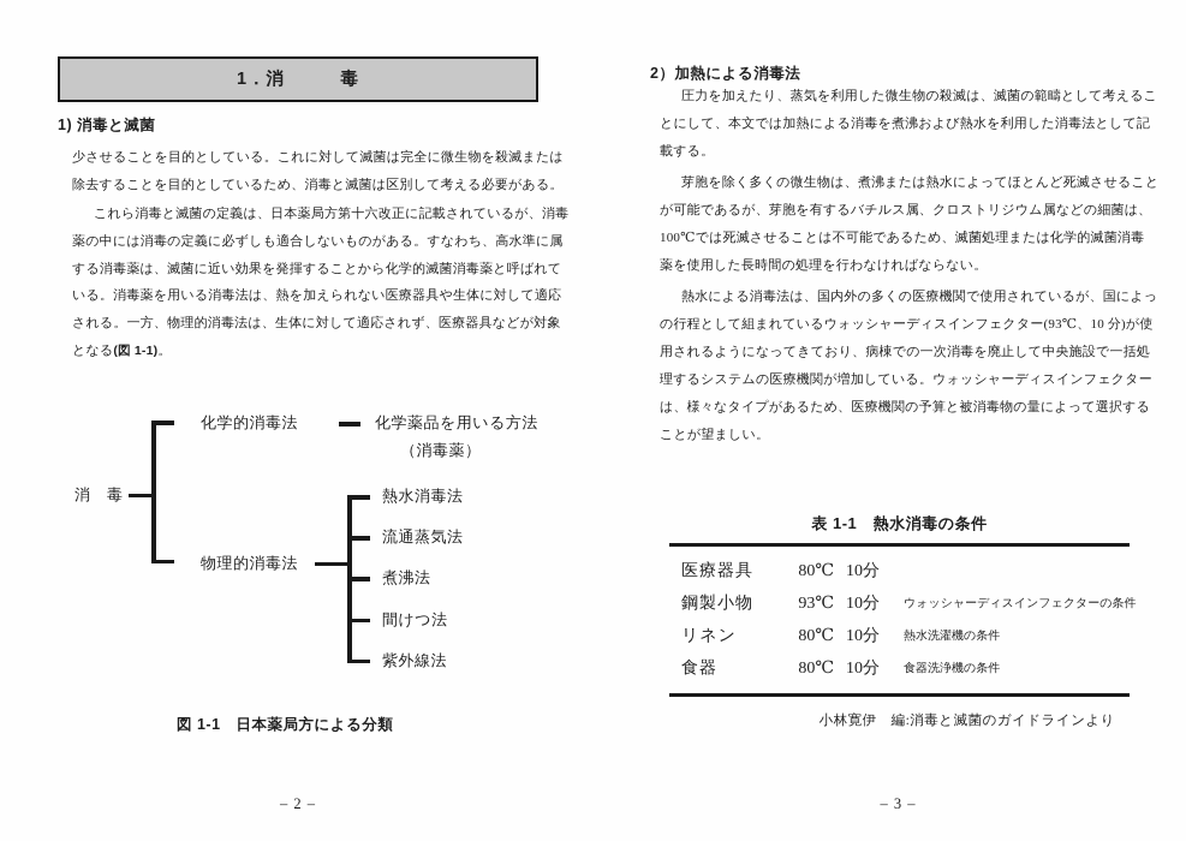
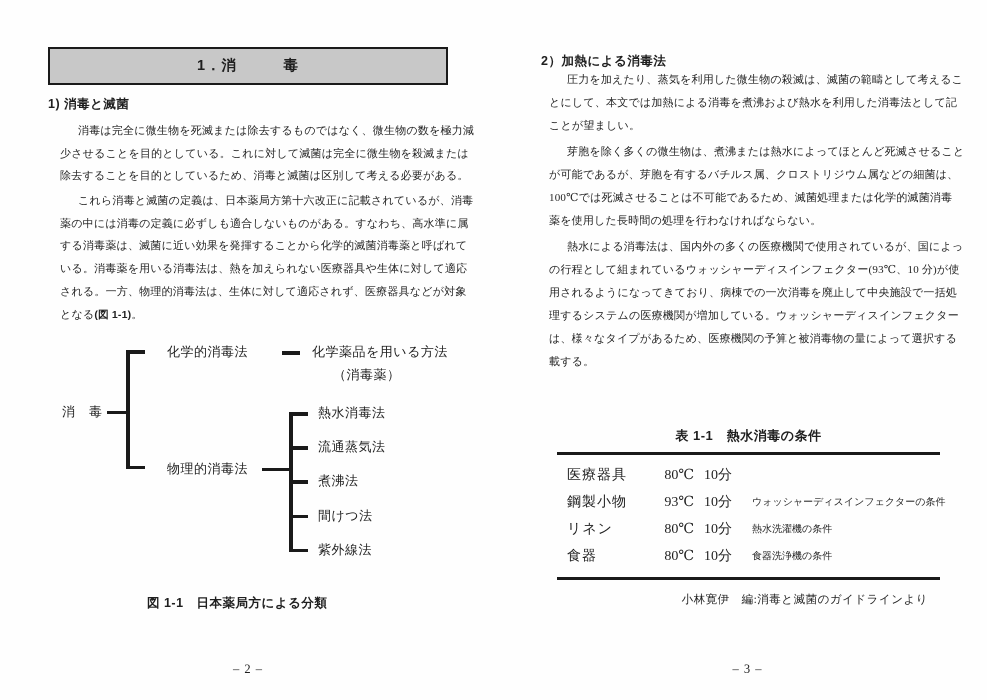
  1．消 毒
  1) 消毒と滅菌
+ 消毒は完全に微生物を死滅または除去するものではなく、微生物の数を極力減
  少させることを目的としている。これに対して滅菌は完全に微生物を殺滅または
  除去することを目的としているため、消毒と滅菌は区別して考える必要がある。
  これら消毒と滅菌の定義は、日本薬局方第十六改正に記載されているが、消毒
  薬の中には消毒の定義に必ずしも適合しないものがある。すなわち、高水準に属
  する消毒薬は、滅菌に近い効果を発揮することから化学的滅菌消毒薬と呼ばれて
  いる。消毒薬を用いる消毒法は、熱を加えられない医療器具や生体に対して適応
  される。一方、物理的消毒法は、生体に対して適応されず、医療器具などが対象
  となる(図 1-1)。
  消 毒
  化学的消毒法
  化学薬品を用いる方法
  （消毒薬）
  物理的消毒法
  熱水消毒法
  流通蒸気法
  煮沸法
  間けつ法
  紫外線法
  図 1-1 日本薬局方による分類
  – 2 –
  2）加熱による消毒法
  圧力を加えたり、蒸気を利用した微生物の殺滅は、滅菌の範疇として考えるこ
  とにして、本文では加熱による消毒を煮沸および熱水を利用した消毒法として記
- 載する。
+ ことが望ましい。
  芽胞を除く多くの微生物は、煮沸または熱水によってほとんど死滅させること
  が可能であるが、芽胞を有するバチルス属、クロストリジウム属などの細菌は、
  100℃では死滅させることは不可能であるため、滅菌処理または化学的滅菌消毒
  薬を使用した長時間の処理を行わなければならない。
  熱水による消毒法は、国内外の多くの医療機関で使用されているが、国によっ
  の行程として組まれているウォッシャーディスインフェクター(93℃、10 分)が使
  用されるようになってきており、病棟での一次消毒を廃止して中央施設で一括処
  理するシステムの医療機関が増加している。ウォッシャーディスインフェクター
  は、様々なタイプがあるため、医療機関の予算と被消毒物の量によって選択する
- ことが望ましい。
+ 載する。
  表 1-1 熱水消毒の条件
  医療器具
  80℃
  10分
  鋼製小物
  93℃
  10分
  ウォッシャーディスインフェクターの条件
  リネン
  80℃
  10分
  熱水洗濯機の条件
  食器
  80℃
  10分
  食器洗浄機の条件
  小林寛伊 編:消毒と滅菌のガイドラインより
  – 3 –
